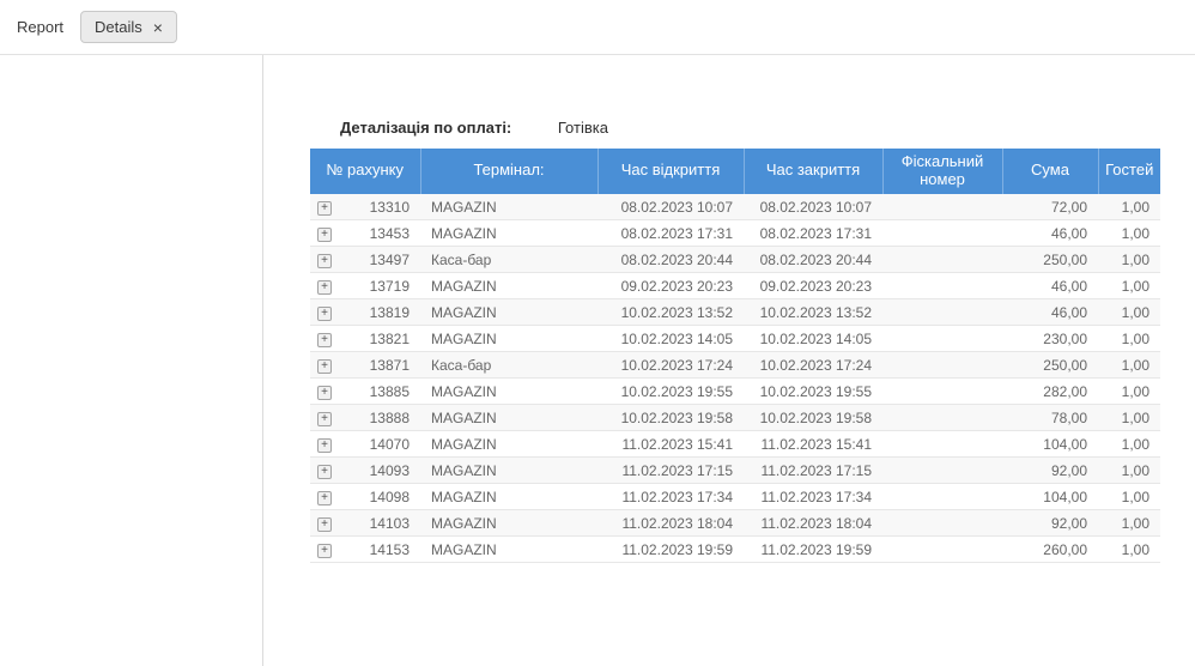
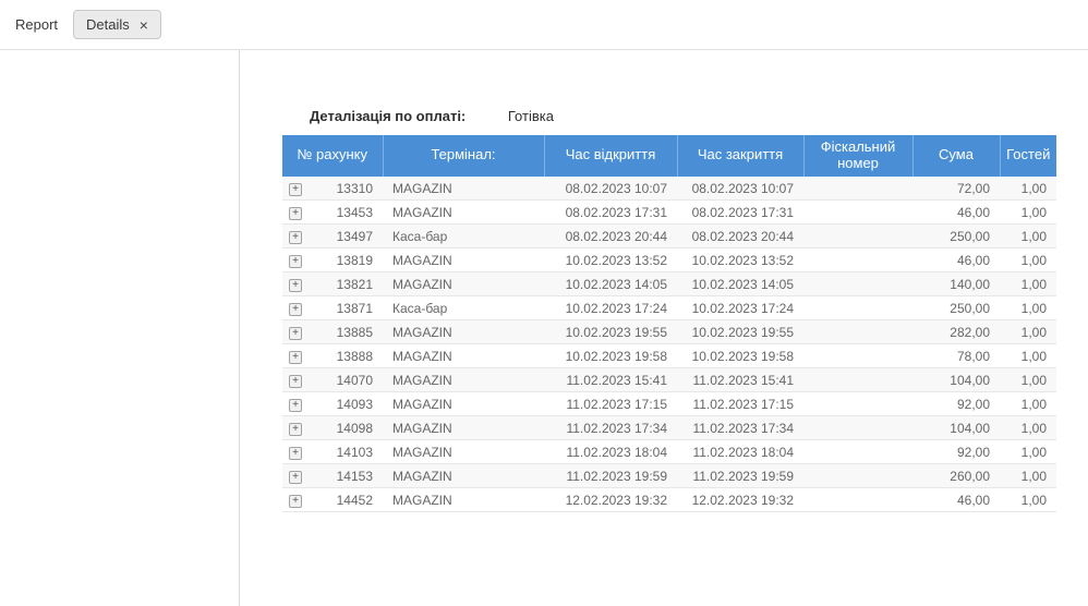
  Report
  Details
  ×
  Деталізація по оплаті: Готівка
  № рахунку	Термінал:	Час відкриття	Час закриття	Фіскальний номер	Сума	Гостей
  +	13310	MAGAZIN	08.02.2023 10:07	08.02.2023 10:07		72,00	1,00
  +	13453	MAGAZIN	08.02.2023 17:31	08.02.2023 17:31		46,00	1,00
  +	13497	Каса-бар	08.02.2023 20:44	08.02.2023 20:44		250,00	1,00
- +	13719	MAGAZIN	09.02.2023 20:23	09.02.2023 20:23		46,00	1,00
  +	13819	MAGAZIN	10.02.2023 13:52	10.02.2023 13:52		46,00	1,00
- +	13821	MAGAZIN	10.02.2023 14:05	10.02.2023 14:05		230,00	1,00
+ +	13821	MAGAZIN	10.02.2023 14:05	10.02.2023 14:05		140,00	1,00
  +	13871	Каса-бар	10.02.2023 17:24	10.02.2023 17:24		250,00	1,00
  +	13885	MAGAZIN	10.02.2023 19:55	10.02.2023 19:55		282,00	1,00
  +	13888	MAGAZIN	10.02.2023 19:58	10.02.2023 19:58		78,00	1,00
  +	14070	MAGAZIN	11.02.2023 15:41	11.02.2023 15:41		104,00	1,00
  +	14093	MAGAZIN	11.02.2023 17:15	11.02.2023 17:15		92,00	1,00
  +	14098	MAGAZIN	11.02.2023 17:34	11.02.2023 17:34		104,00	1,00
  +	14103	MAGAZIN	11.02.2023 18:04	11.02.2023 18:04		92,00	1,00
  +	14153	MAGAZIN	11.02.2023 19:59	11.02.2023 19:59		260,00	1,00
+ +	14452	MAGAZIN	12.02.2023 19:32	12.02.2023 19:32		46,00	1,00
